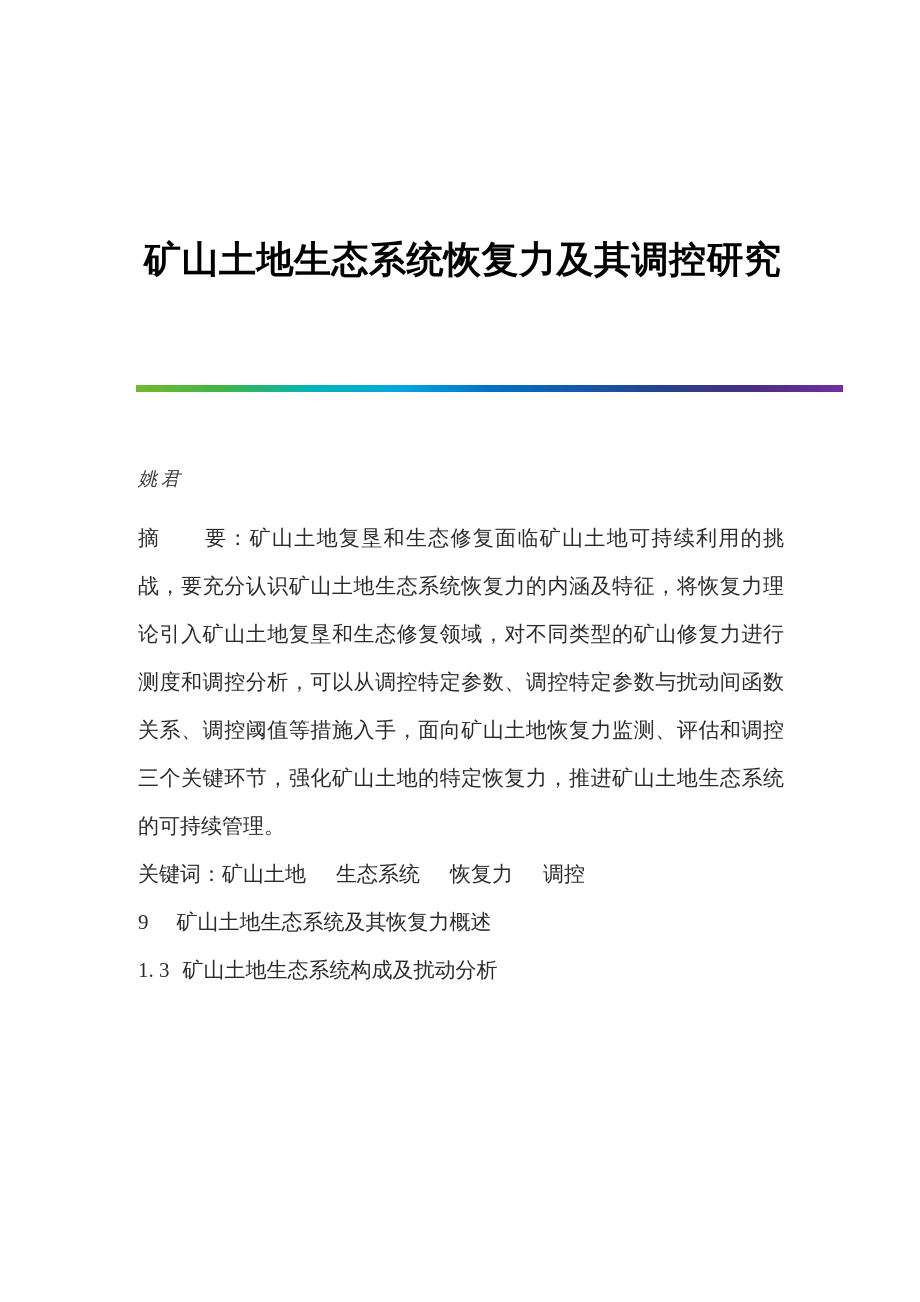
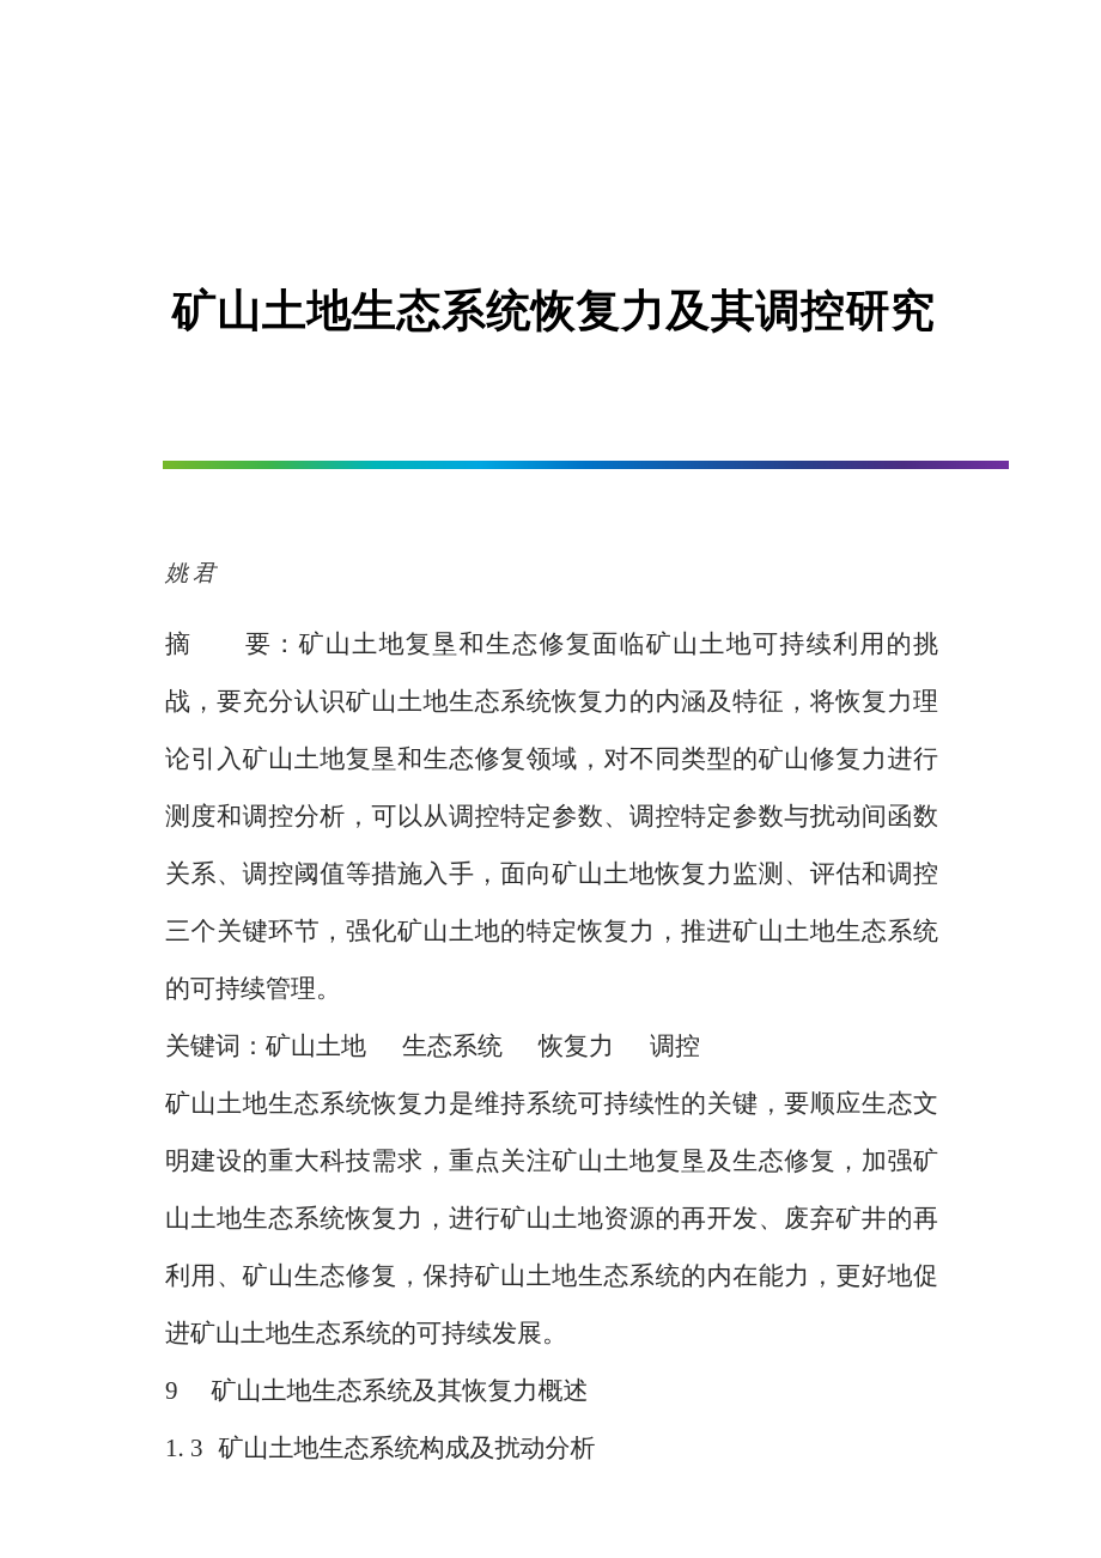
  矿山土地生态系统恢复力及其调控研究
  姚君
  摘 要：矿山土地复垦和生态修复面临矿山土地可持续利用的挑战，要充分认识矿山土地生态系统恢复力的内涵及特征，将恢复力理论引入矿山土地复垦和生态修复领域，对不同类型的矿山修复力进行测度和调控分析，可以从调控特定参数、调控特定参数与扰动间函数关系、调控阈值等措施入手，面向矿山土地恢复力监测、评估和调控三个关键环节，强化矿山土地的特定恢复力，推进矿山土地生态系统的可持续管理。
  关键词：矿山土地 生态系统 恢复力 调控
+ 矿山土地生态系统恢复力是维持系统可持续性的关键，要顺应生态文明建设的重大科技需求，重点关注矿山土地复垦及生态修复，加强矿山土地生态系统恢复力，进行矿山土地资源的再开发、废弃矿井的再利用、矿山生态修复，保持矿山土地生态系统的内在能力，更好地促进矿山土地生态系统的可持续发展。
  9 矿山土地生态系统及其恢复力概述
  1. 3 矿山土地生态系统构成及扰动分析
